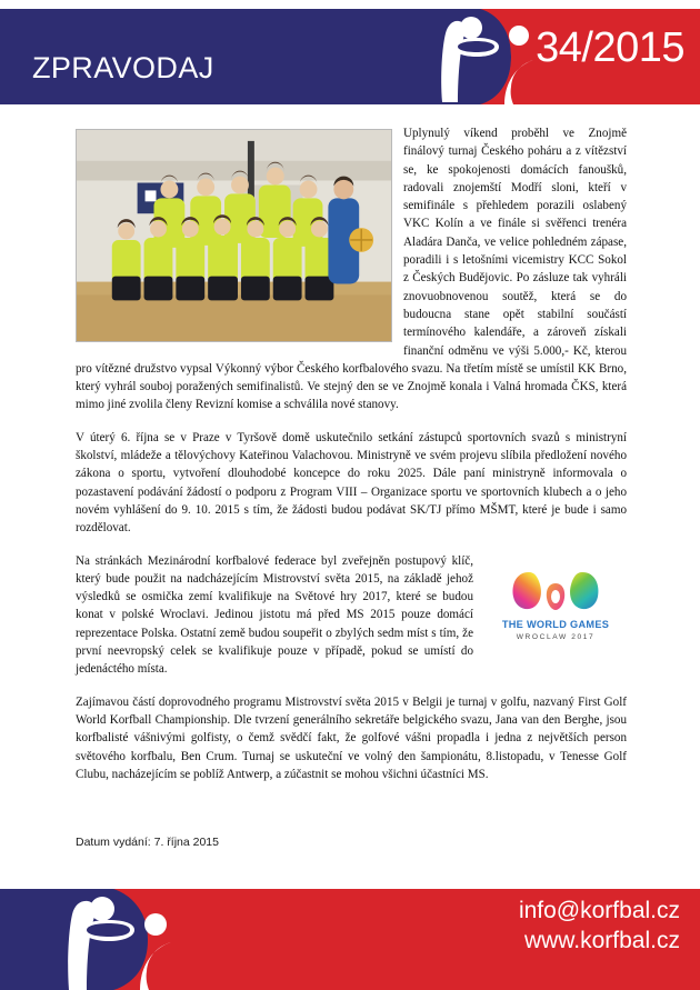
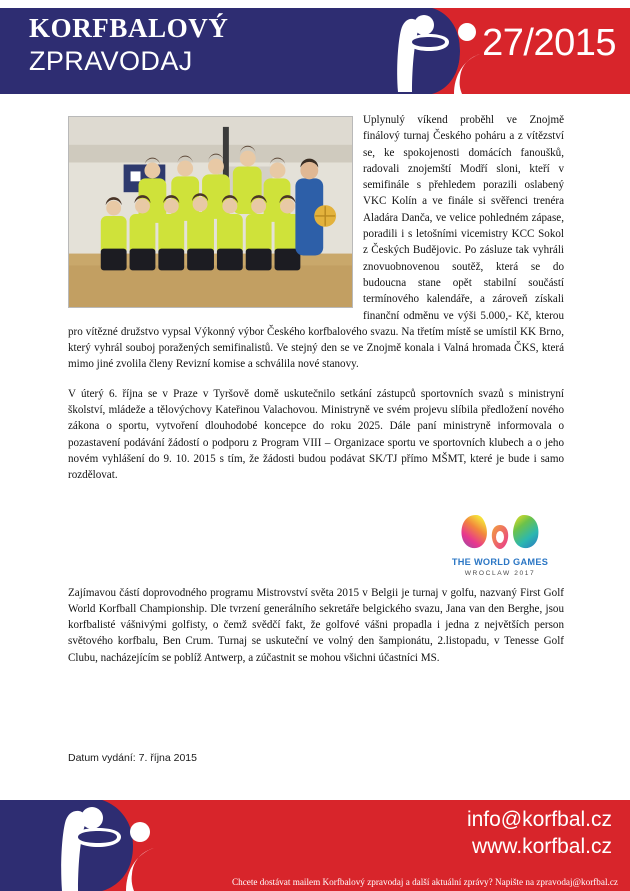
+ KORFBALOVÝ
  ZPRAVODAJ
- 34/2015
+ 27/2015
  Uplynulý víkend proběhl ve Znojmě finálový turnaj Českého poháru a z vítězství se, ke spokojenosti domácích fanoušků, radovali znojemští Modří sloni, kteří v semifinále s přehledem porazili oslabený VKC Kolín a ve finále si svěřenci trenéra Aladára Danča, ve velice pohledném zápase, poradili i s letošními vicemistry KCC Sokol z Českých Budějovic. Po zásluze tak vyhráli znovuobnovenou soutěž, která se do budoucna stane opět stabilní součástí termínového kalendáře, a zároveň získali finanční odměnu ve výši 5.000,- Kč, kterou pro vítězné družstvo vypsal Výkonný výbor Českého korfbalového svazu. Na třetím místě se umístil KK Brno, který vyhrál souboj poražených semifinalistů. Ve stejný den se ve Znojmě konala i Valná hromada ČKS, která mimo jiné zvolila členy Revizní komise a schválila nové stanovy.
  V úterý 6. října se v Praze v Tyršově domě uskutečnilo setkání zástupců sportovních svazů s ministryní školství, mládeže a tělovýchovy Kateřinou Valachovou. Ministryně ve svém projevu slíbila předložení nového zákona o sportu, vytvoření dlouhodobé koncepce do roku 2025. Dále paní ministryně informovala o pozastavení podávání žádostí o podporu z Program VIII – Organizace sportu ve sportovních klubech a o jeho novém vyhlášení do 9. 10. 2015 s tím, že žádosti budou podávat SK/TJ přímo MŠMT, které je bude i samo rozdělovat.
  THE WORLD GAMES
- Na stránkách Mezinárodní korfbalové federace byl zveřejněn postupový klíč, který bude použit na nadcházejícím Mistrovství světa 2015, na základě jehož výsledků se osmička zemí kvalifikuje na Světové hry 2017, které se budou konat v polské Wroclavi. Jedinou jistotu má před MS 2015 pouze domácí reprezentace Polska. Ostatní země budou soupeřit o zbylých sedm míst s tím, že první neevropský celek se kvalifikuje pouze v případě, pokud se umístí do jedenáctého místa.
- Zajímavou částí doprovodného programu Mistrovství světa 2015 v Belgii je turnaj v golfu, nazvaný First Golf World Korfball Championship. Dle tvrzení generálního sekretáře belgického svazu, Jana van den Berghe, jsou korfbalisté vášnivými golfisty, o čemž svědčí fakt, že golfové vášni propadla i jedna z největších person světového korfbalu, Ben Crum. Turnaj se uskuteční ve volný den šampionátu, 8.listopadu, v Tenesse Golf Clubu, nacházejícím se poblíž Antwerp, a zúčastnit se mohou všichni účastníci MS.
+ Zajímavou částí doprovodného programu Mistrovství světa 2015 v Belgii je turnaj v golfu, nazvaný First Golf World Korfball Championship. Dle tvrzení generálního sekretáře belgického svazu, Jana van den Berghe, jsou korfbalisté vášnivými golfisty, o čemž svědčí fakt, že golfové vášni propadla i jedna z největších person světového korfbalu, Ben Crum. Turnaj se uskuteční ve volný den šampionátu, 2.listopadu, v Tenesse Golf Clubu, nacházejícím se poblíž Antwerp, a zúčastnit se mohou všichni účastníci MS.
  Datum vydání: 7. října 2015
  info@korfbal.cz
  www.korfbal.cz
+ Chcete dostávat mailem Korfbalový zpravodaj a další aktuální zprávy? Napište na zpravodaj@korfbal.cz
